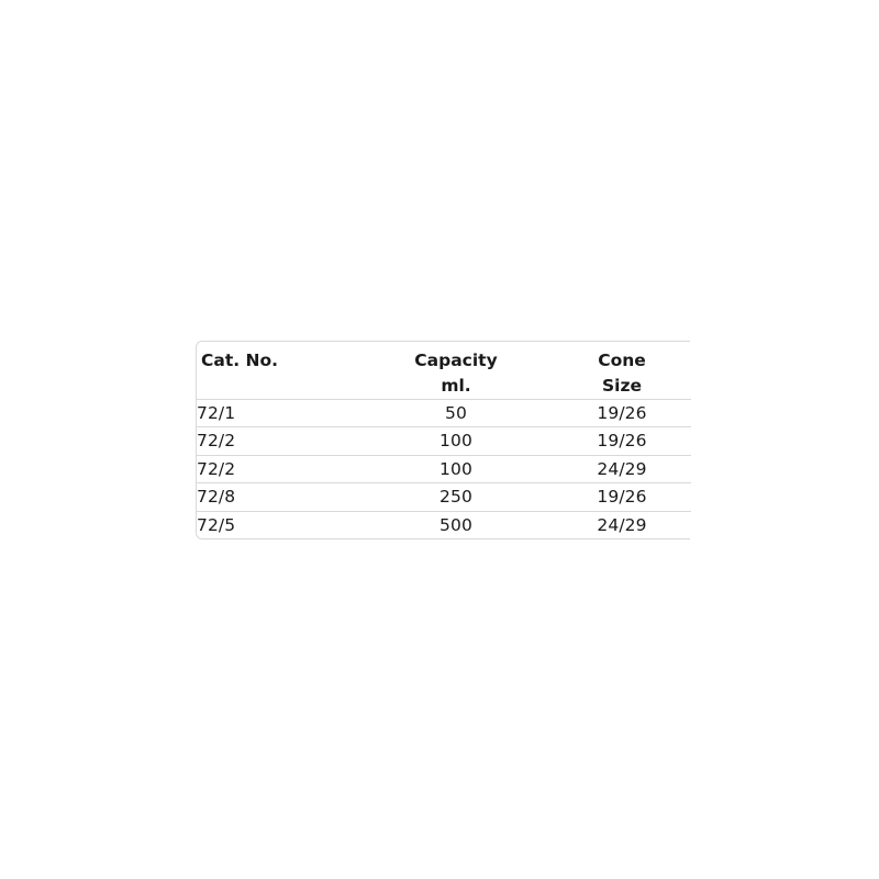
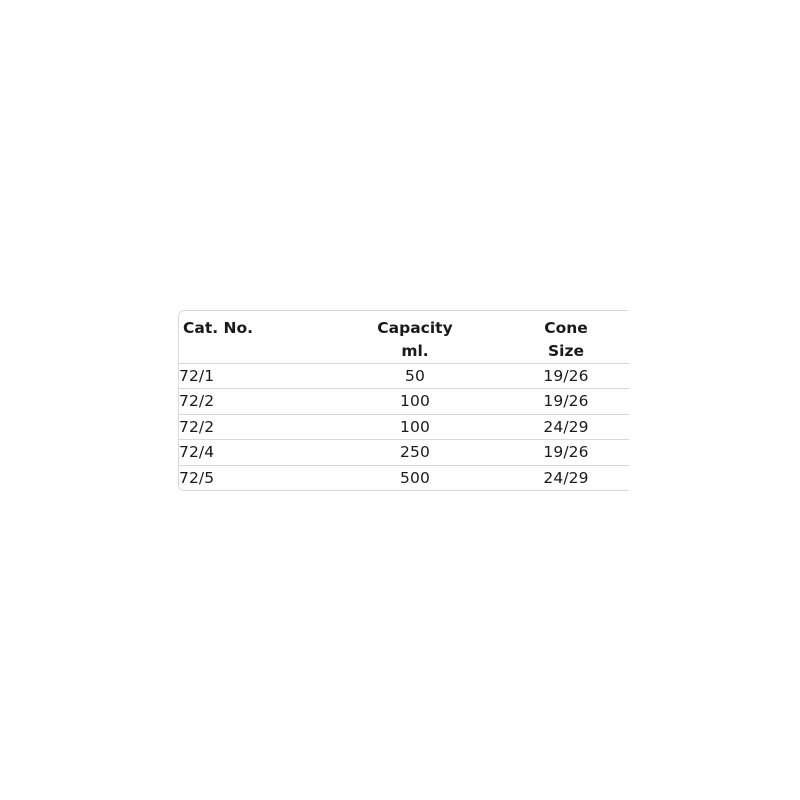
  Cat. No.	Capacity ml.	Cone Size
  72/1	50	19/26
  72/2	100	19/26
  72/2	100	24/29
- 72/8	250	19/26
+ 72/4	250	19/26
  72/5	500	24/29
